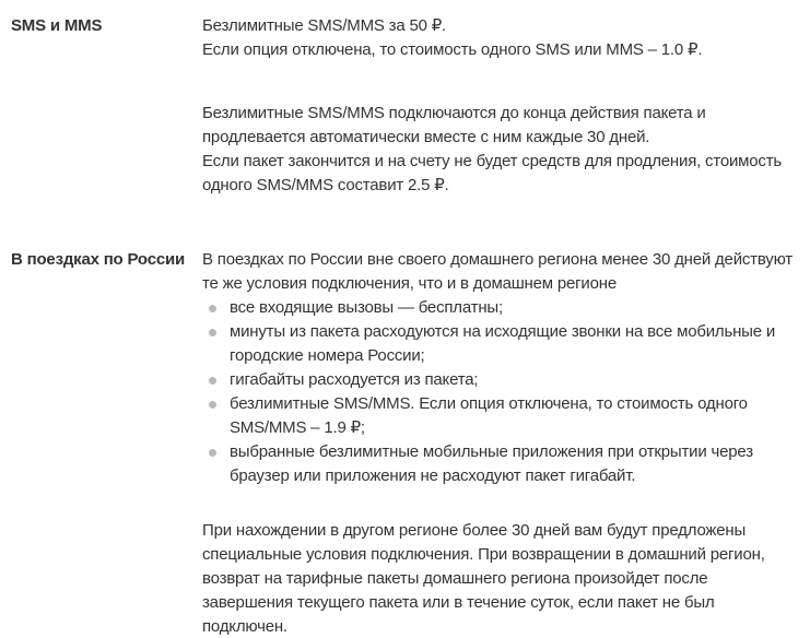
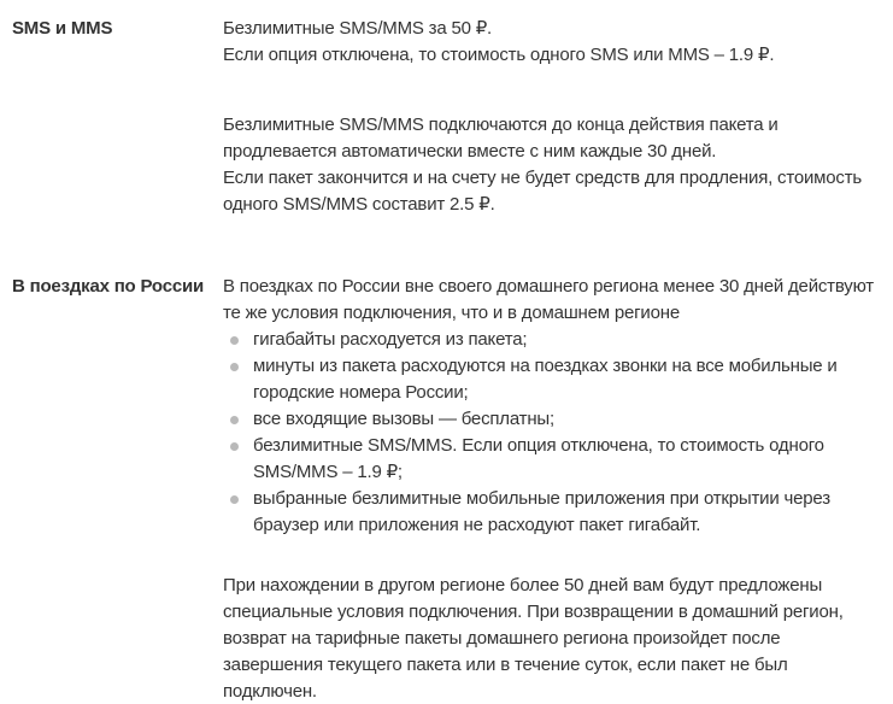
  SMS и MMS
  Безлимитные SMS/MMS за 50 ₽.
- Если опция отключена, то стоимость одного SMS или MMS – 1.0 ₽.
+ Если опция отключена, то стоимость одного SMS или MMS – 1.9 ₽.
  Безлимитные SMS/MMS подключаются до конца действия пакета и продлевается автоматически вместе с ним каждые 30 дней.
  Если пакет закончится и на счету не будет средств для продления, стоимость одного SMS/MMS составит 2.5 ₽.
  В поездках по России
  В поездках по России вне своего домашнего региона менее 30 дней действуют те же условия подключения, что и в домашнем регионе
- все входящие вызовы — бесплатны;
+ гигабайты расходуется из пакета;
- минуты из пакета расходуются на исходящие звонки на все мобильные и городские номера России;
+ минуты из пакета расходуются на поездках звонки на все мобильные и городские номера России;
- гигабайты расходуется из пакета;
+ все входящие вызовы — бесплатны;
  безлимитные SMS/MMS. Если опция отключена, то стоимость одного SMS/MMS – 1.9 ₽;
  выбранные безлимитные мобильные приложения при открытии через браузер или приложения не расходуют пакет гигабайт.
- При нахождении в другом регионе более 30 дней вам будут предложены специальные условия подключения. При возвращении в домашний регион, возврат на тарифные пакеты домашнего региона произойдет после завершения текущего пакета или в течение суток, если пакет не был подключен.
+ При нахождении в другом регионе более 50 дней вам будут предложены специальные условия подключения. При возвращении в домашний регион, возврат на тарифные пакеты домашнего региона произойдет после завершения текущего пакета или в течение суток, если пакет не был подключен.
